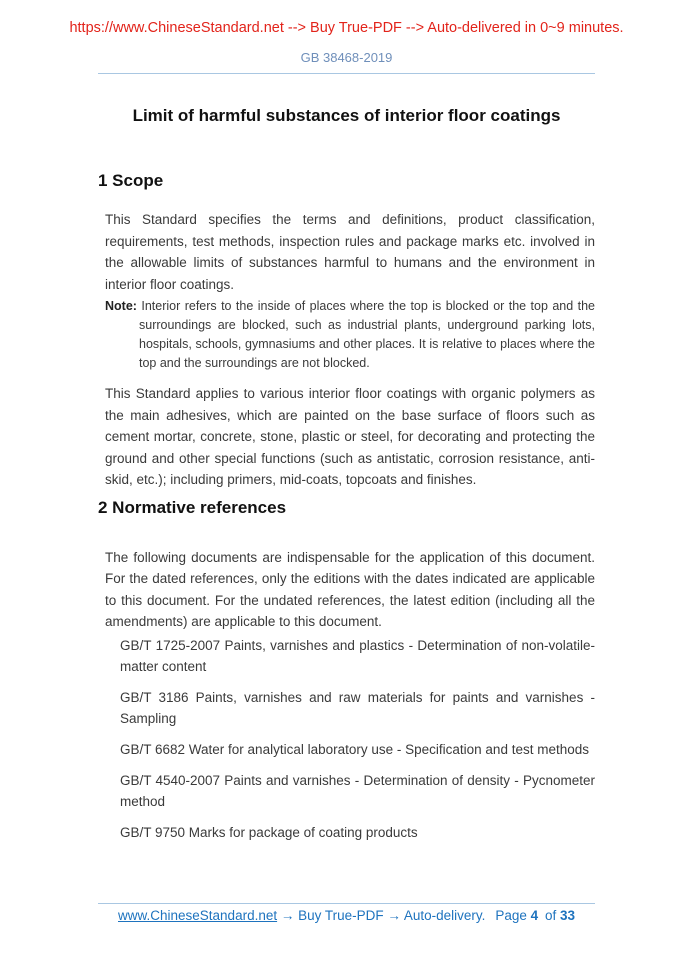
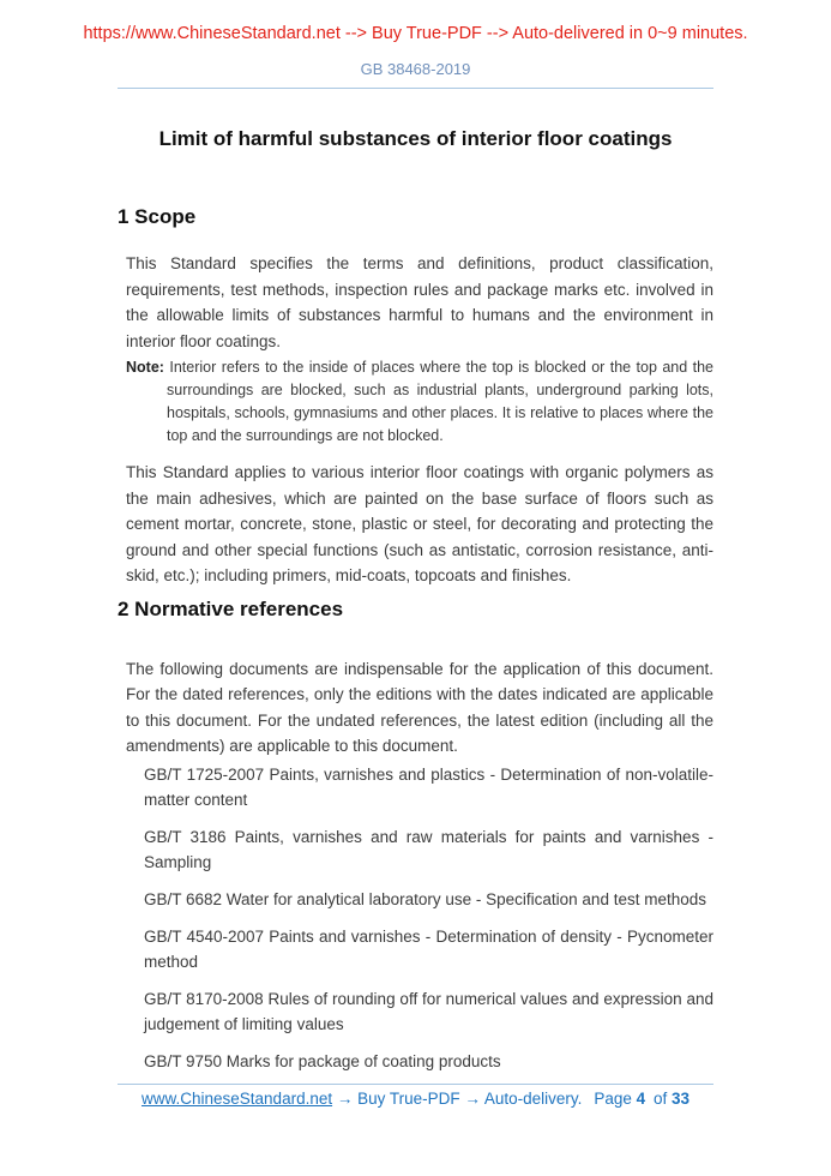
  https://www.ChineseStandard.net --> Buy True-PDF --> Auto-delivered in 0~9 minutes.
  GB 38468-2019
  Limit of harmful substances of interior floor coatings
  1 Scope
  This Standard specifies the terms and definitions, product classification, requirements, test methods, inspection rules and package marks etc. involved in the allowable limits of substances harmful to humans and the environment in interior floor coatings.
  Note: Interior refers to the inside of places where the top is blocked or the top and the surroundings are blocked, such as industrial plants, underground parking lots, hospitals, schools, gymnasiums and other places. It is relative to places where the top and the surroundings are not blocked.
  This Standard applies to various interior floor coatings with organic polymers as the main adhesives, which are painted on the base surface of floors such as cement mortar, concrete, stone, plastic or steel, for decorating and protecting the ground and other special functions (such as antistatic, corrosion resistance, anti-skid, etc.); including primers, mid-coats, topcoats and finishes.
  2 Normative references
  The following documents are indispensable for the application of this document. For the dated references, only the editions with the dates indicated are applicable to this document. For the undated references, the latest edition (including all the amendments) are applicable to this document.
  GB/T 1725-2007 Paints, varnishes and plastics - Determination of non-volatile-matter content
  GB/T 3186 Paints, varnishes and raw materials for paints and varnishes - Sampling
  GB/T 6682 Water for analytical laboratory use - Specification and test methods
  GB/T 4540-2007 Paints and varnishes - Determination of density - Pycnometer method
+ GB/T 8170-2008 Rules of rounding off for numerical values and expression and judgement of limiting values
  GB/T 9750 Marks for package of coating products
  www.ChineseStandard.net → Buy True-PDF → Auto-delivery.
  Page 4 of 33
